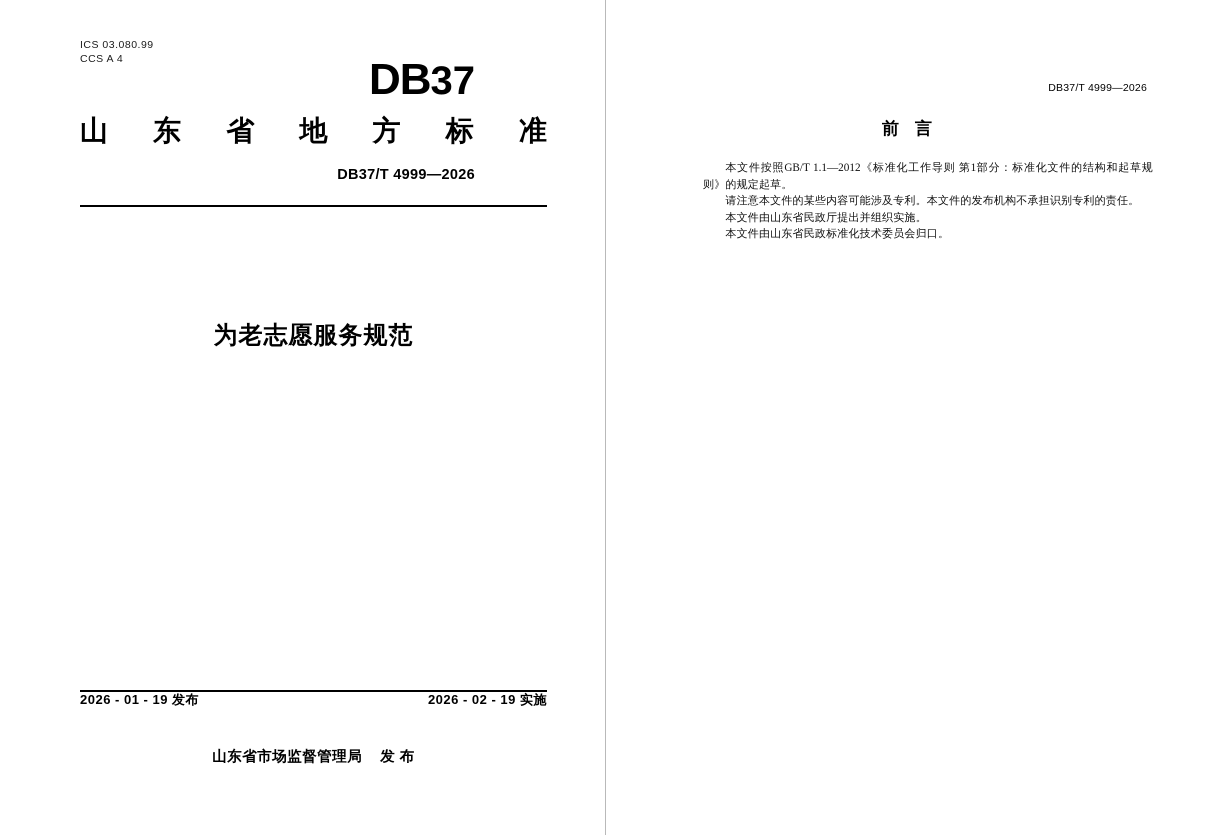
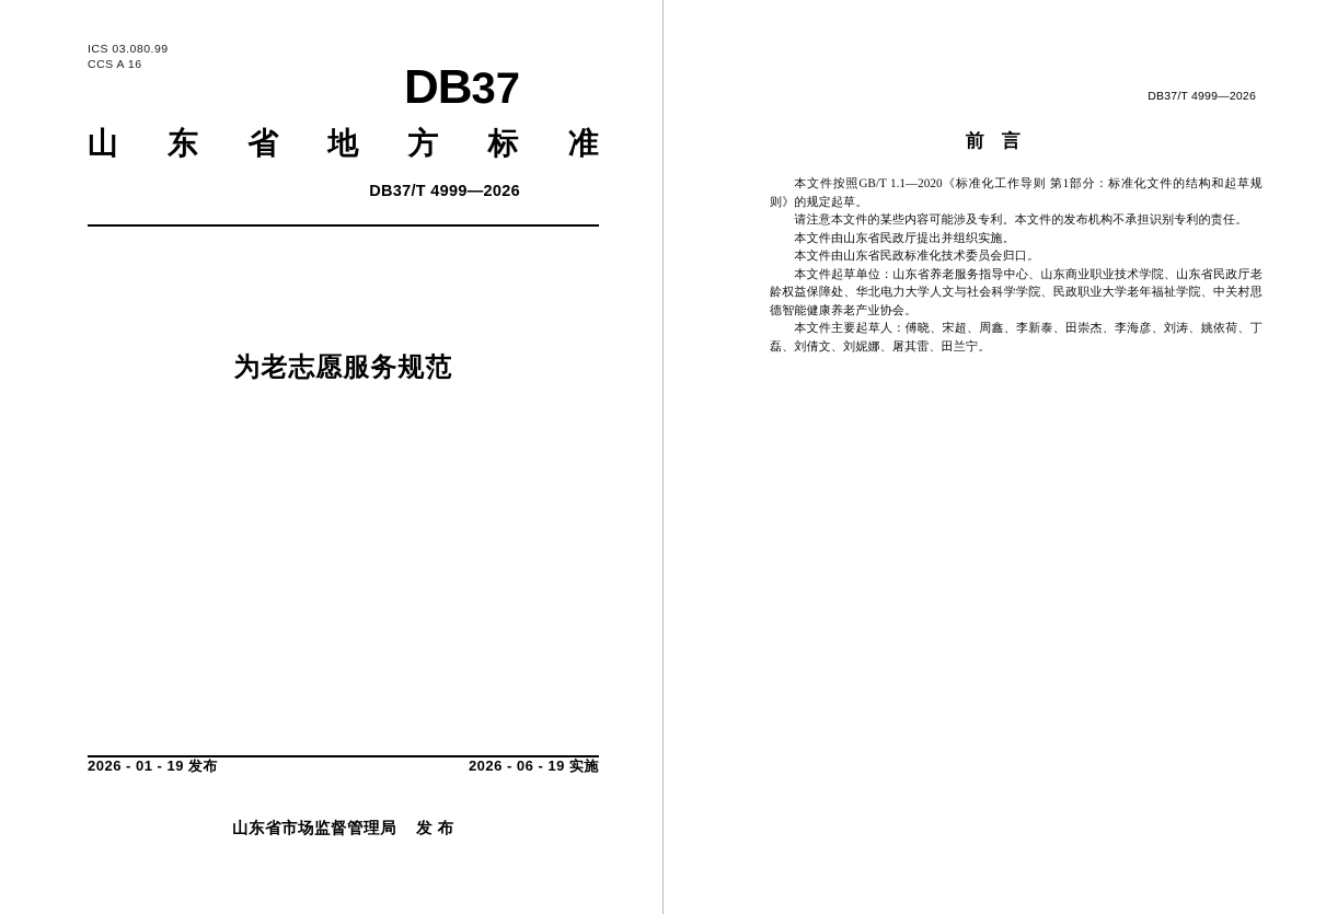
  ICS 03.080.99
- CCS A 4
+ CCS A 16
  DB37
  山
  东
  省
  地
  方
  标
  准
  DB37/T 4999—2026
  为老志愿服务规范
  2026 - 01 - 19 发布
- 2026 - 02 - 19 实施
+ 2026 - 06 - 19 实施
  山东省市场监督管理局 发 布
  DB37/T 4999—2026
  前 言
- 本文件按照GB/T 1.1—2012《标准化工作导则 第1部分：标准化文件的结构和起草规则》的规定起草。
+ 本文件按照GB/T 1.1—2020《标准化工作导则 第1部分：标准化文件的结构和起草规则》的规定起草。
  请注意本文件的某些内容可能涉及专利。本文件的发布机构不承担识别专利的责任。
  本文件由山东省民政厅提出并组织实施。
  本文件由山东省民政标准化技术委员会归口。
+ 本文件起草单位：山东省养老服务指导中心、山东商业职业技术学院、山东省民政厅老龄权益保障处、华北电力大学人文与社会科学学院、民政职业大学老年福祉学院、中关村思德智能健康养老产业协会。
+ 本文件主要起草人：傅晓、宋超、周鑫、李新泰、田崇杰、李海彦、刘涛、姚依荷、丁磊、刘倩文、刘妮娜、屠其雷、田兰宁。
